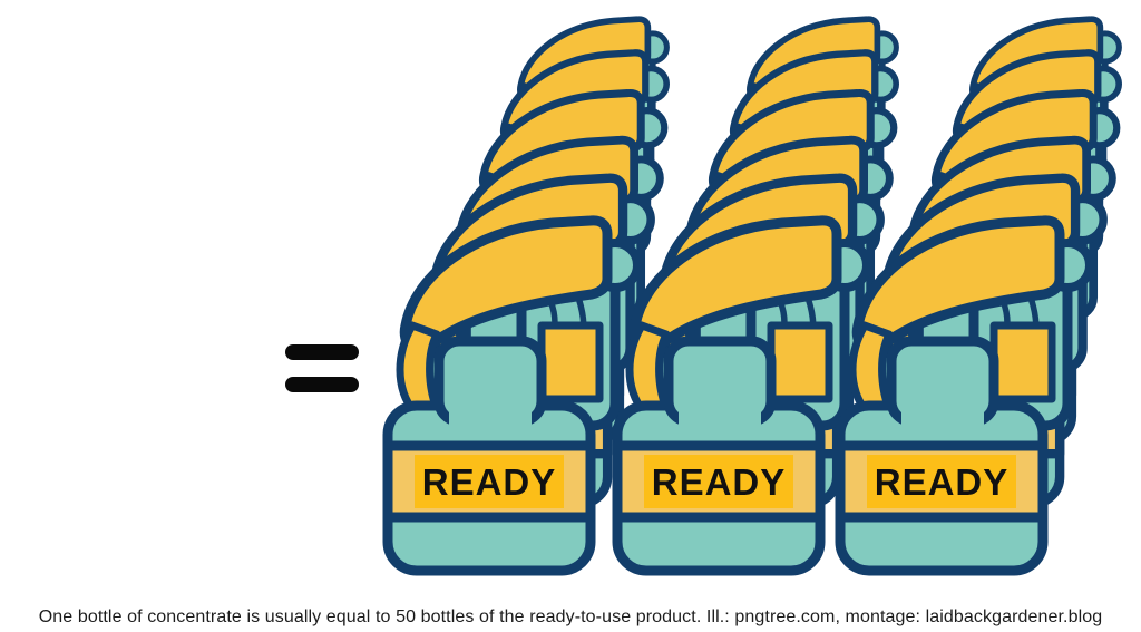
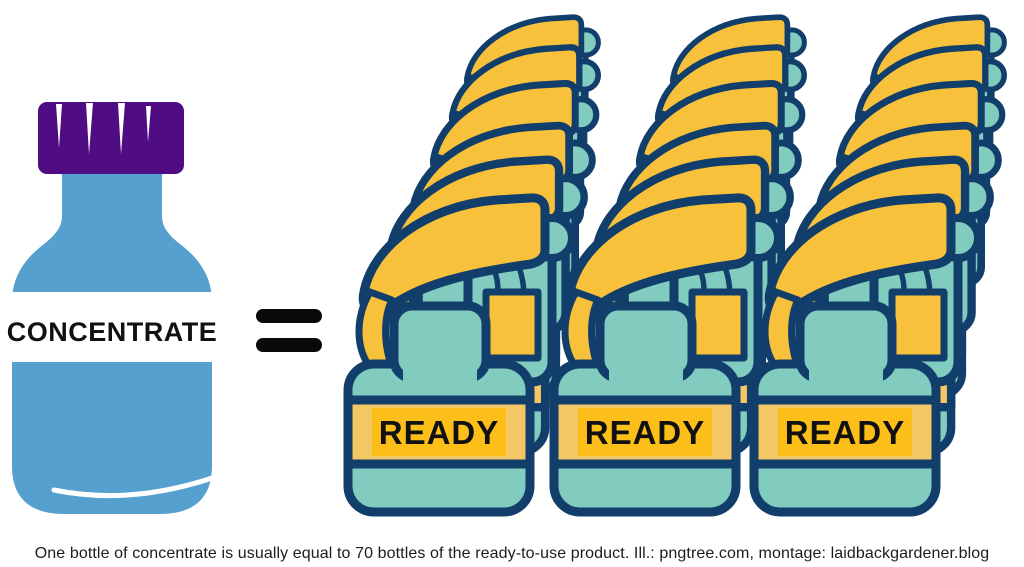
+ CONCENTRATE
- One bottle of concentrate is usually equal to 50 bottles of the ready-to-use product. Ill.: pngtree.com, montage: laidbackgardener.blog
+ One bottle of concentrate is usually equal to 70 bottles of the ready-to-use product. Ill.: pngtree.com, montage: laidbackgardener.blog
